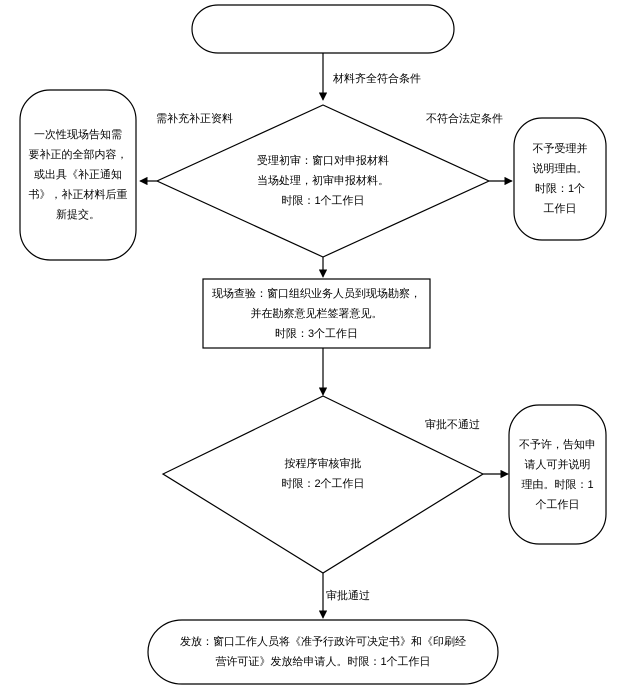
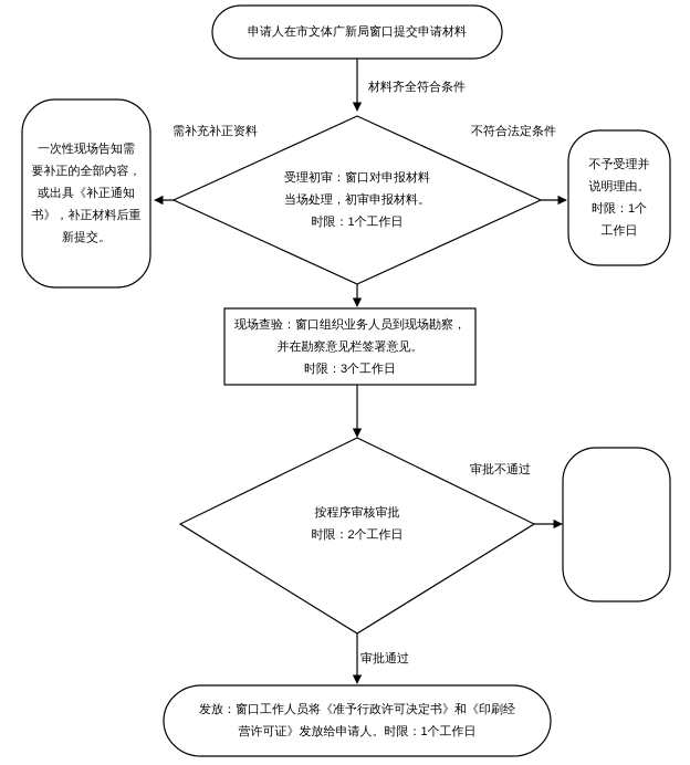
+ 申请人在市文体广新局窗口提交申请材料
  受理初审：窗口对申报材料
  当场处理，初审申报材料。
  时限：1个工作日
  一次性现场告知需
  要补正的全部内容，
  或出具《补正通知
  书》，补正材料后重
  新提交。
  不予受理并
  说明理由。
  时限：1个
  工作日
  现场查验：窗口组织业务人员到现场勘察，
  并在勘察意见栏签署意见。
  时限：3个工作日
  按程序审核审批
  时限：2个工作日
- 不予许，告知申
- 请人可并说明
- 理由。时限：1
- 个工作日
  发放：窗口工作人员将《准予行政许可决定书》和《印刷经
  营许可证》发放给申请人。时限：1个工作日
  材料齐全符合条件
  需补充补正资料
  不符合法定条件
  审批不通过
  审批通过
